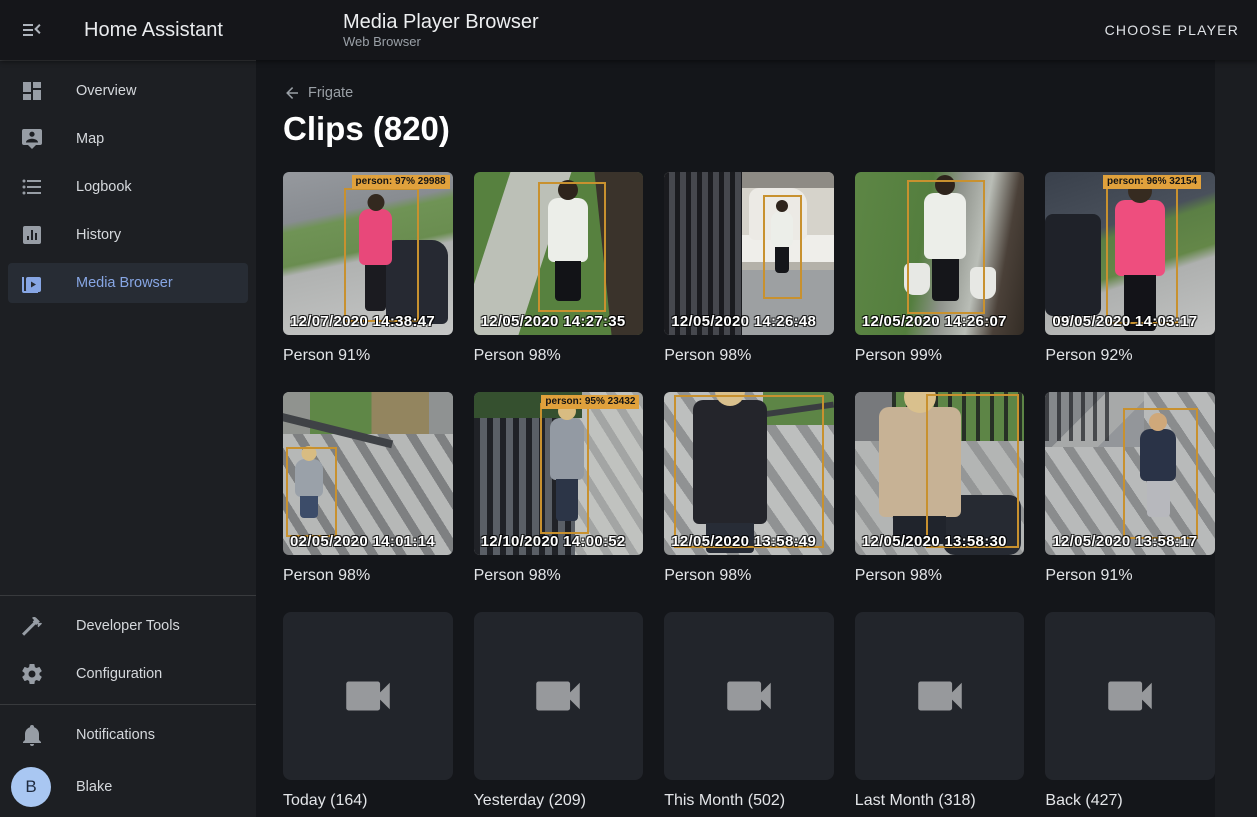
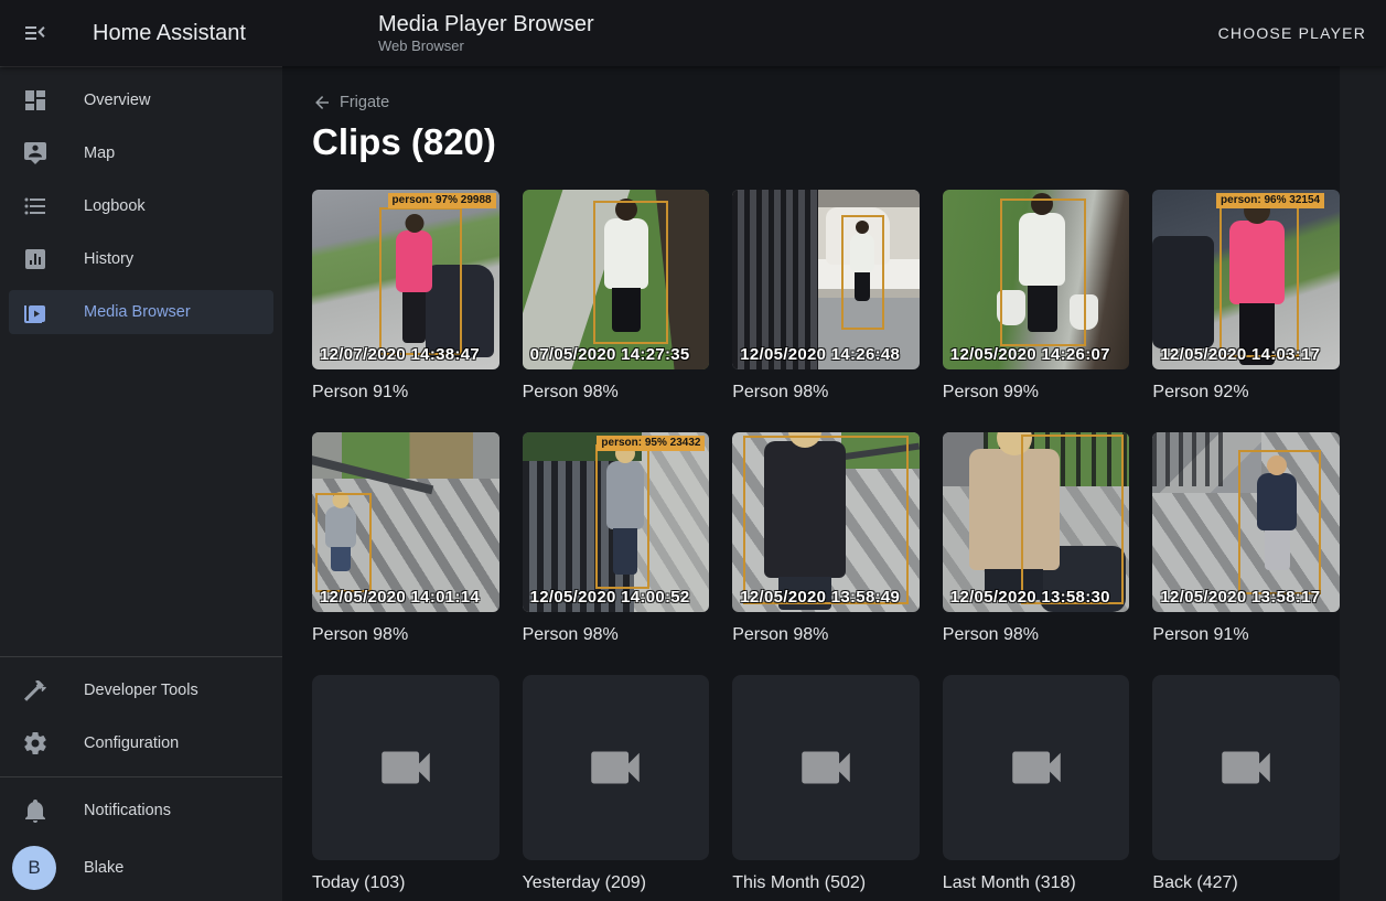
  Home Assistant
  Media Player Browser
  Web Browser
  CHOOSE PLAYER
  Overview
  Map
  Logbook
  History
  Media Browser
  Developer Tools
  Configuration
  Notifications
  B
  Blake
  Frigate
  Clips (820)
  person: 97% 29988
  12/07/2020 14:38:47
  Person 91%
- 12/05/2020 14:27:35
+ 07/05/2020 14:27:35
  Person 98%
  12/05/2020 14:26:48
  Person 98%
  12/05/2020 14:26:07
  Person 99%
  person: 96% 32154
- 09/05/2020 14:03:17
+ 12/05/2020 14:03:17
  Person 92%
- 02/05/2020 14:01:14
+ 12/05/2020 14:01:14
  Person 98%
  person: 95% 23432
- 12/10/2020 14:00:52
+ 12/05/2020 14:00:52
  Person 98%
  12/05/2020 13:58:49
  Person 98%
  12/05/2020 13:58:30
  Person 98%
  12/05/2020 13:58:17
  Person 91%
- Today (164)
+ Today (103)
  Yesterday (209)
  This Month (502)
  Last Month (318)
  Back (427)
